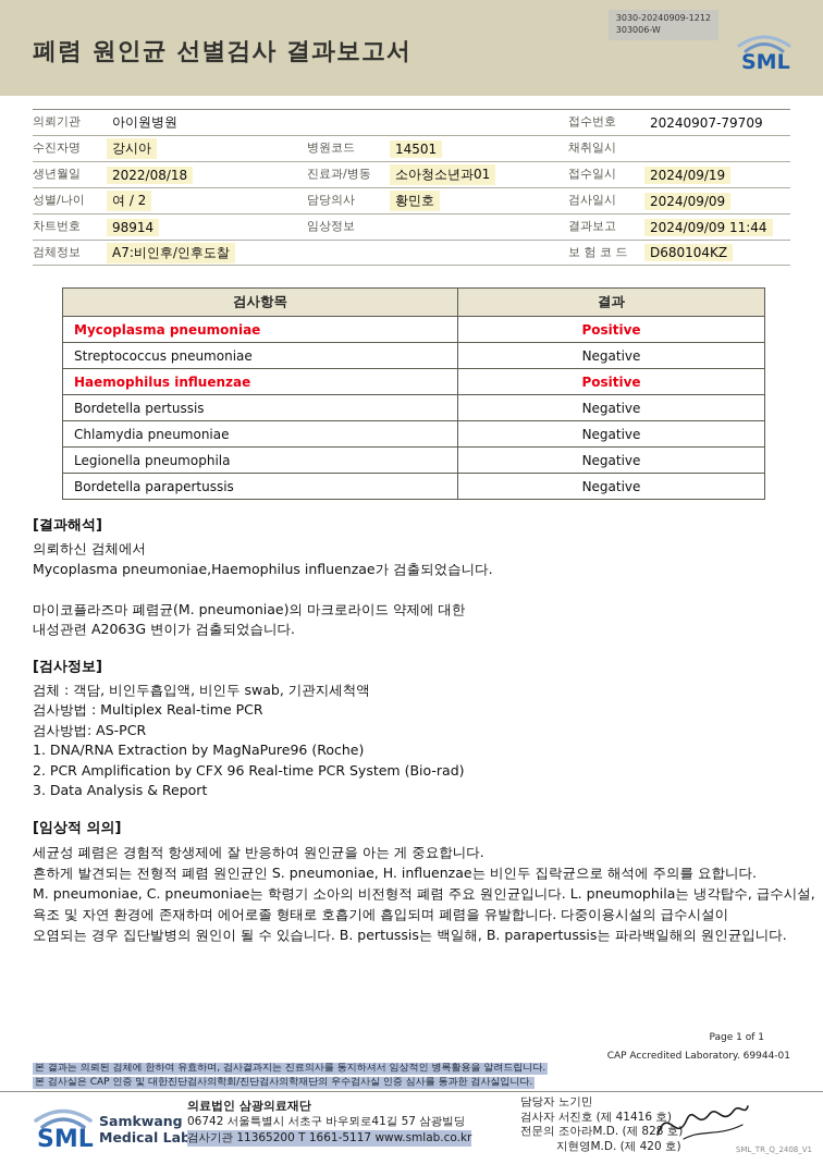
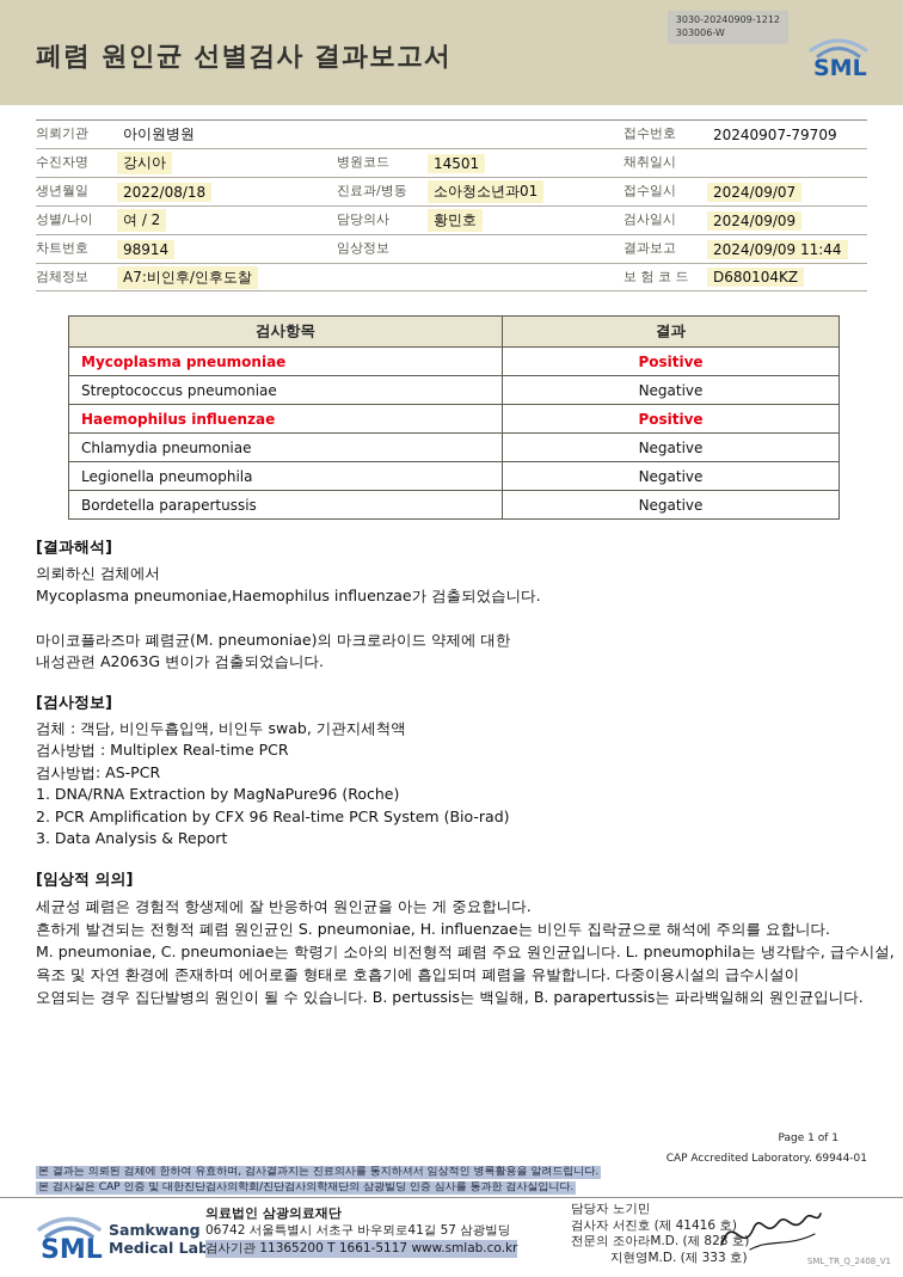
  폐렴 원인균 선별검사 결과보고서
  3030-20240909-1212
  303006-W
  SML
  의뢰기관
  아이원병원
  접수번호
  20240907-79709
  수진자명
  강시아
  병원코드
  14501
  채취일시
  생년월일
  2022/08/18
  진료과/병동
  소아청소년과01
  접수일시
- 2024/09/19
+ 2024/09/07
  성별/나이
  여 / 2
  담당의사
  황민호
  검사일시
  2024/09/09
  차트번호
  98914
  임상정보
  결과보고
  2024/09/09 11:44
  검체정보
  A7:비인후/인후도찰
  보 험 코 드
  D680104KZ
  검사항목	결과
  Mycoplasma pneumoniae	Positive
  Streptococcus pneumoniae	Negative
  Haemophilus influenzae	Positive
- Bordetella pertussis	Negative
  Chlamydia pneumoniae	Negative
  Legionella pneumophila	Negative
  Bordetella parapertussis	Negative
  [결과해석]
  의뢰하신 검체에서
  Mycoplasma pneumoniae,Haemophilus influenzae가 검출되었습니다.
  마이코플라즈마 폐렴균(M. pneumoniae)의 마크로라이드 약제에 대한
  내성관련 A2063G 변이가 검출되었습니다.
  [검사정보]
  검체 : 객담, 비인두흡입액, 비인두 swab, 기관지세척액
  검사방법 : Multiplex Real-time PCR
  검사방법: AS-PCR
  1. DNA/RNA Extraction by MagNaPure96 (Roche)
  2. PCR Amplification by CFX 96 Real-time PCR System (Bio-rad)
  3. Data Analysis & Report
  [임상적 의의]
  세균성 폐렴은 경험적 항생제에 잘 반응하여 원인균을 아는 게 중요합니다.
  흔하게 발견되는 전형적 폐렴 원인균인 S. pneumoniae, H. influenzae는 비인두 집락균으로 해석에 주의를 요합니다.
  M. pneumoniae, C. pneumoniae는 학령기 소아의 비전형적 폐렴 주요 원인균입니다. L. pneumophila는 냉각탑수, 급수시설,
  욕조 및 자연 환경에 존재하며 에어로졸 형태로 호흡기에 흡입되며 폐렴을 유발합니다. 다중이용시설의 급수시설이
  오염되는 경우 집단발병의 원인이 될 수 있습니다. B. pertussis는 백일해, B. parapertussis는 파라백일해의 원인균입니다.
  Page 1 of 1
  CAP Accredited Laboratory. 69944-01
  본 결과는 의뢰된 검체에 한하여 유효하며, 검사결과지는 진료의사를 통지하셔서 임상적인 병록활용을 알려드립니다.
- 본 검사실은 CAP 인증 및 대한진단검사의학회/진단검사의학재단의 우수검사실 인증 심사를 통과한 검사실입니다.
+ 본 검사실은 CAP 인증 및 대한진단검사의학회/진단검사의학재단의 삼광빌딩 인증 심사를 통과한 검사실입니다.
  SML
  Samkwang
  Medical Lab
  의료법인 삼광의료재단
  06742 서울특별시 서초구 바우뫼로41길 57 삼광빌딩
  검사기관 11365200 T 1661-5117 www.smlab.co.kr
  담당자 노기민
  검사자 서진호 (제 41416 호)
  전문의 조아라M.D. (제 828 호)
- 지현영M.D. (제 420 호)
+ 지현영M.D. (제 333 호)
  SML_TR_Q_2408_V1
